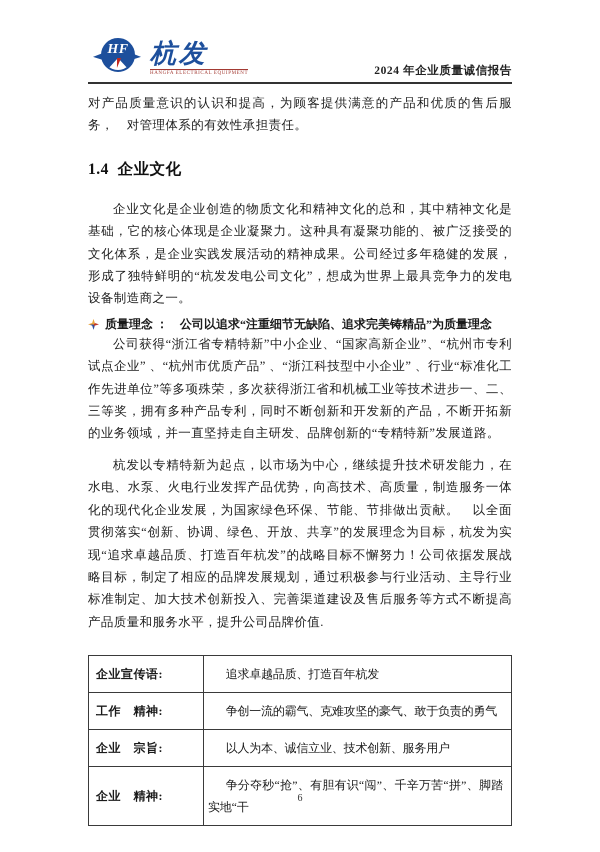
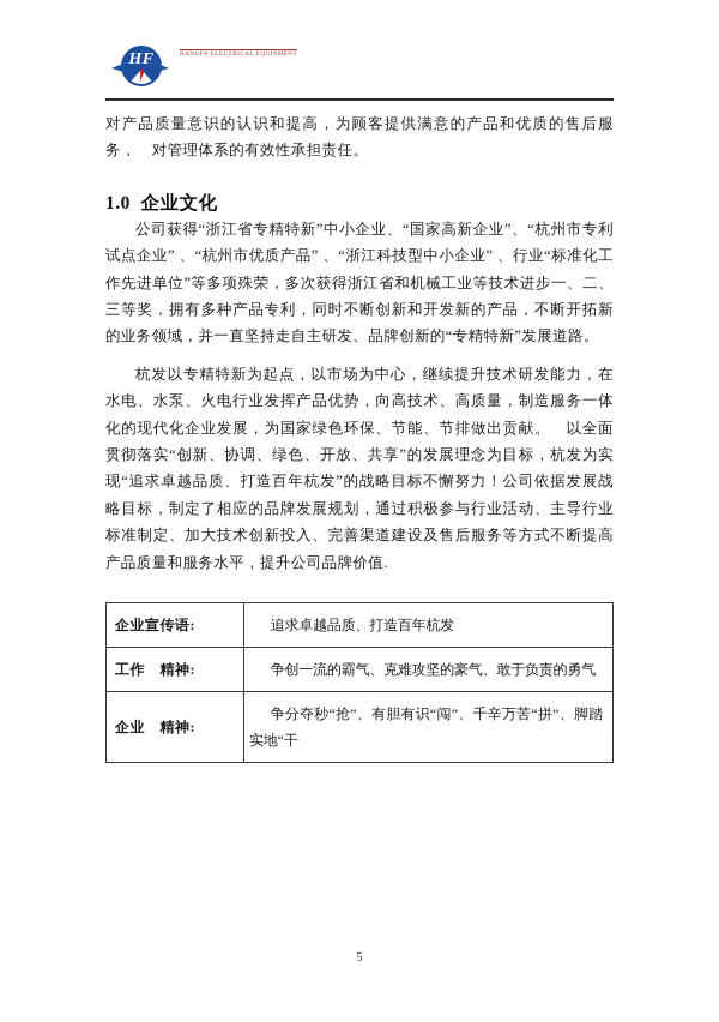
  HF
- 杭发
- 2024 年企业质量诚信报告
  对产品质量意识的认识和提高，为顾客提供满意的产品和优质的售后服务， 对管理体系的有效性承担责任。
- 1.4 企业文化
+ 1.0 企业文化
- 企业文化是企业创造的物质文化和精神文化的总和，其中精神文化是基础，它的核心体现是企业凝聚力。这种具有凝聚功能的、被广泛接受的文化体系，是企业实践发展活动的精神成果。公司经过多年稳健的发展，形成了独特鲜明的“杭发发电公司文化”，想成为世界上最具竞争力的发电设备制造商之一。
- 质量理念 ： 公司以追求“注重细节无缺陷、追求完美铸精品”为质量理念
  公司获得“浙江省专精特新”中小企业、“国家高新企业”、“杭州市专利试点企业” 、“杭州市优质产品” 、“浙江科技型中小企业” 、行业“标准化工作先进单位”等多项殊荣，多次获得浙江省和机械工业等技术进步一、二、三等奖，拥有多种产品专利，同时不断创新和开发新的产品，不断开拓新的业务领域，并一直坚持走自主研发、品牌创新的“专精特新”发展道路。
  杭发以专精特新为起点，以市场为中心，继续提升技术研发能力，在水电、水泵、火电行业发挥产品优势，向高技术、高质量，制造服务一体化的现代化企业发展，为国家绿色环保、节能、节排做出贡献。 以全面贯彻落实“创新、协调、绿色、开放、共享”的发展理念为目标，杭发为实现“追求卓越品质、打造百年杭发”的战略目标不懈努力！公司依据发展战略目标，制定了相应的品牌发展规划，通过积极参与行业活动、主导行业标准制定、加大技术创新投入、完善渠道建设及售后服务等方式不断提高产品质量和服务水平，提升公司品牌价值.
  企业宣传语:	追求卓越品质、打造百年杭发
  工作 精神:	争创一流的霸气、克难攻坚的豪气、敢于负责的勇气
- 企业 宗旨:	以人为本、诚信立业、技术创新、服务用户
  企业 精神:	争分夺秒“抢”、有胆有识“闯”、千辛万苦“拼”、脚踏实地“干
- 6
+ 5
